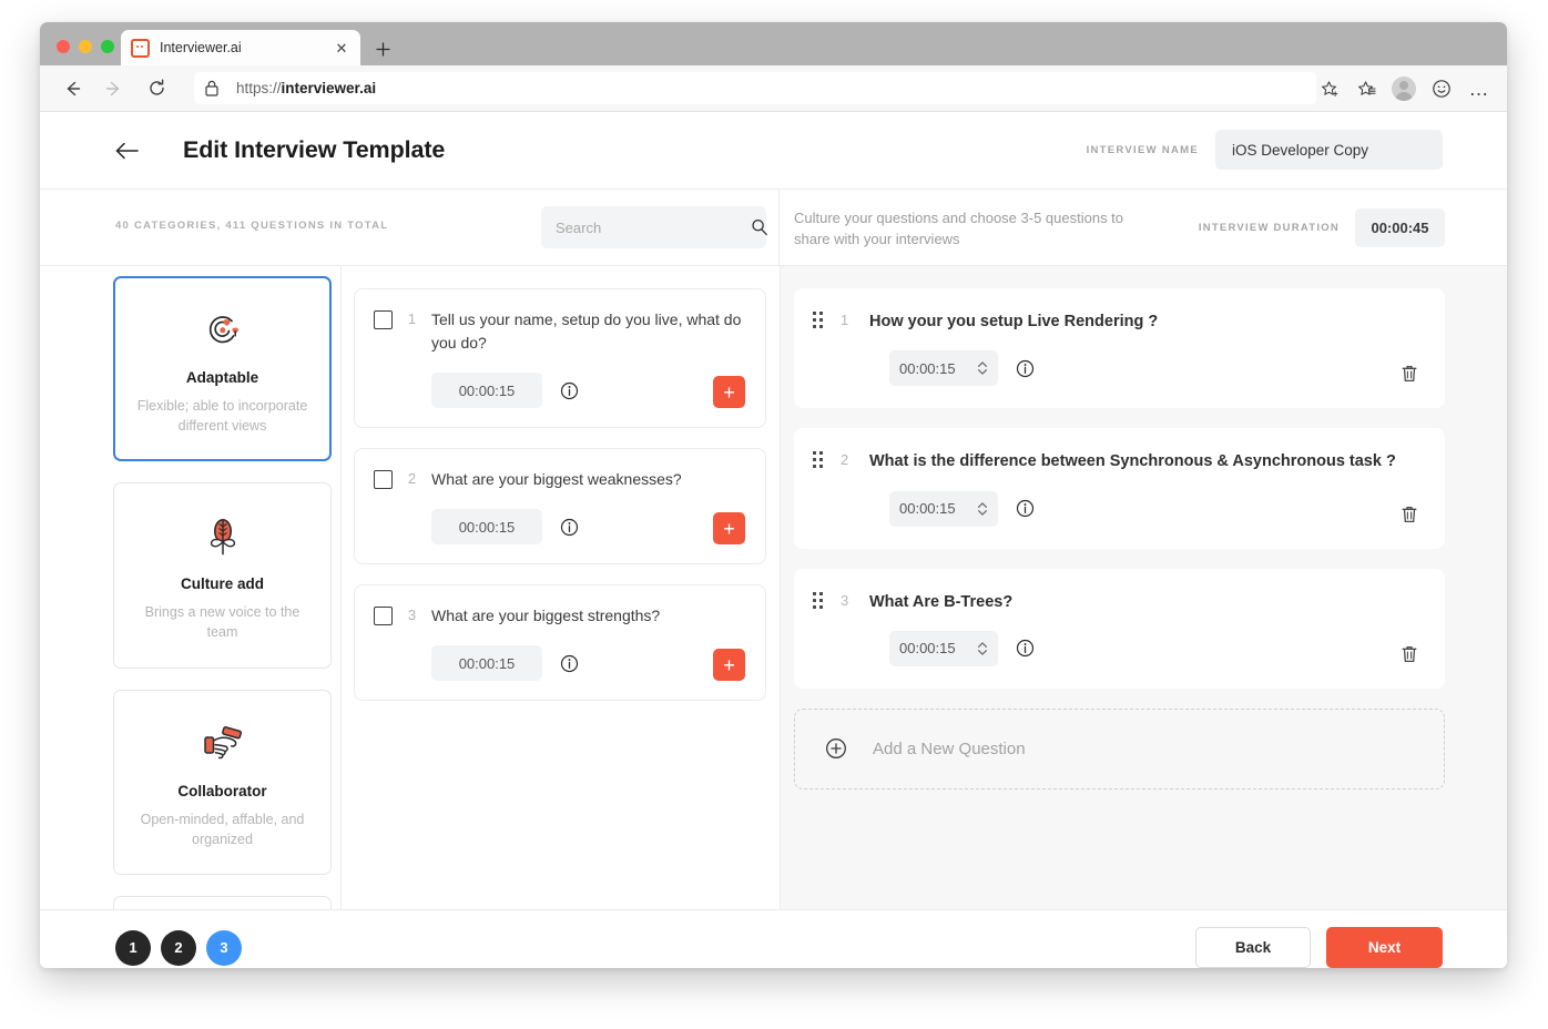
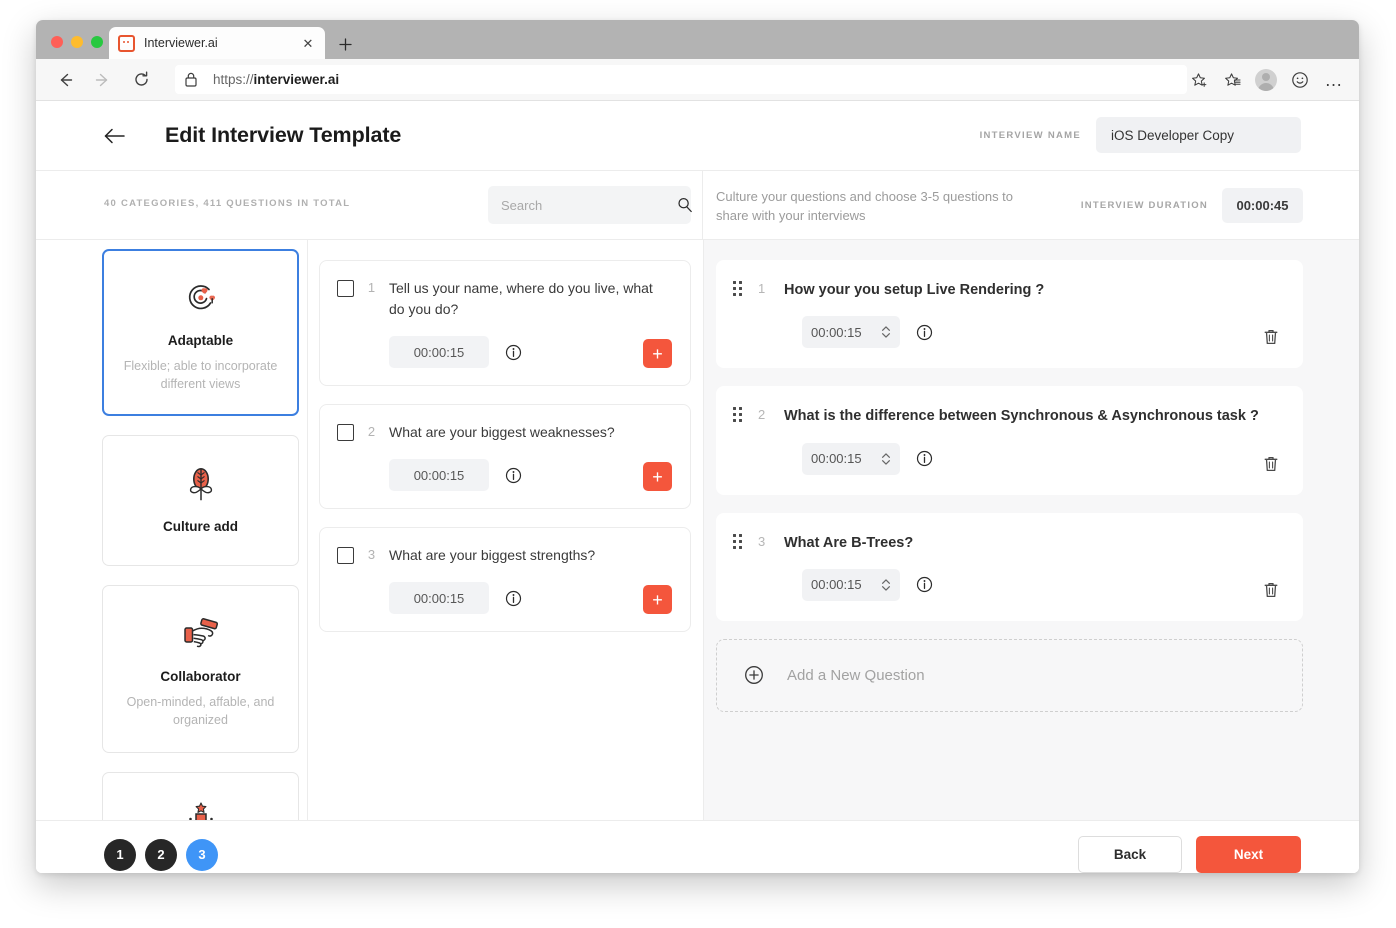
  Interviewer.ai
  ✕
  https://interviewer.ai
  …
  Edit Interview Template
  INTERVIEW NAME
  iOS Developer Copy
  40 CATEGORIES, 411 QUESTIONS IN TOTAL
  Search
  Culture your questions and choose 3-5 questions to share with your interviews
  INTERVIEW DURATION
  00:00:45
  Adaptable
  Flexible; able to incorporate different views
  Culture add
- Brings a new voice to the team
  Collaborator
  Open-minded, affable, and organized
  1
- Tell us your name, setup do you live, what do you do?
+ Tell us your name, where do you live, what do you do?
  00:00:15
  +
  2
  What are your biggest weaknesses?
  00:00:15
  +
  3
  What are your biggest strengths?
  00:00:15
  +
  1
  How your you setup Live Rendering ?
  00:00:15
  2
  What is the difference between Synchronous & Asynchronous task ?
  00:00:15
  3
  What Are B-Trees?
  00:00:15
  Add a New Question
  1
  2
  3
  Back
  Next
